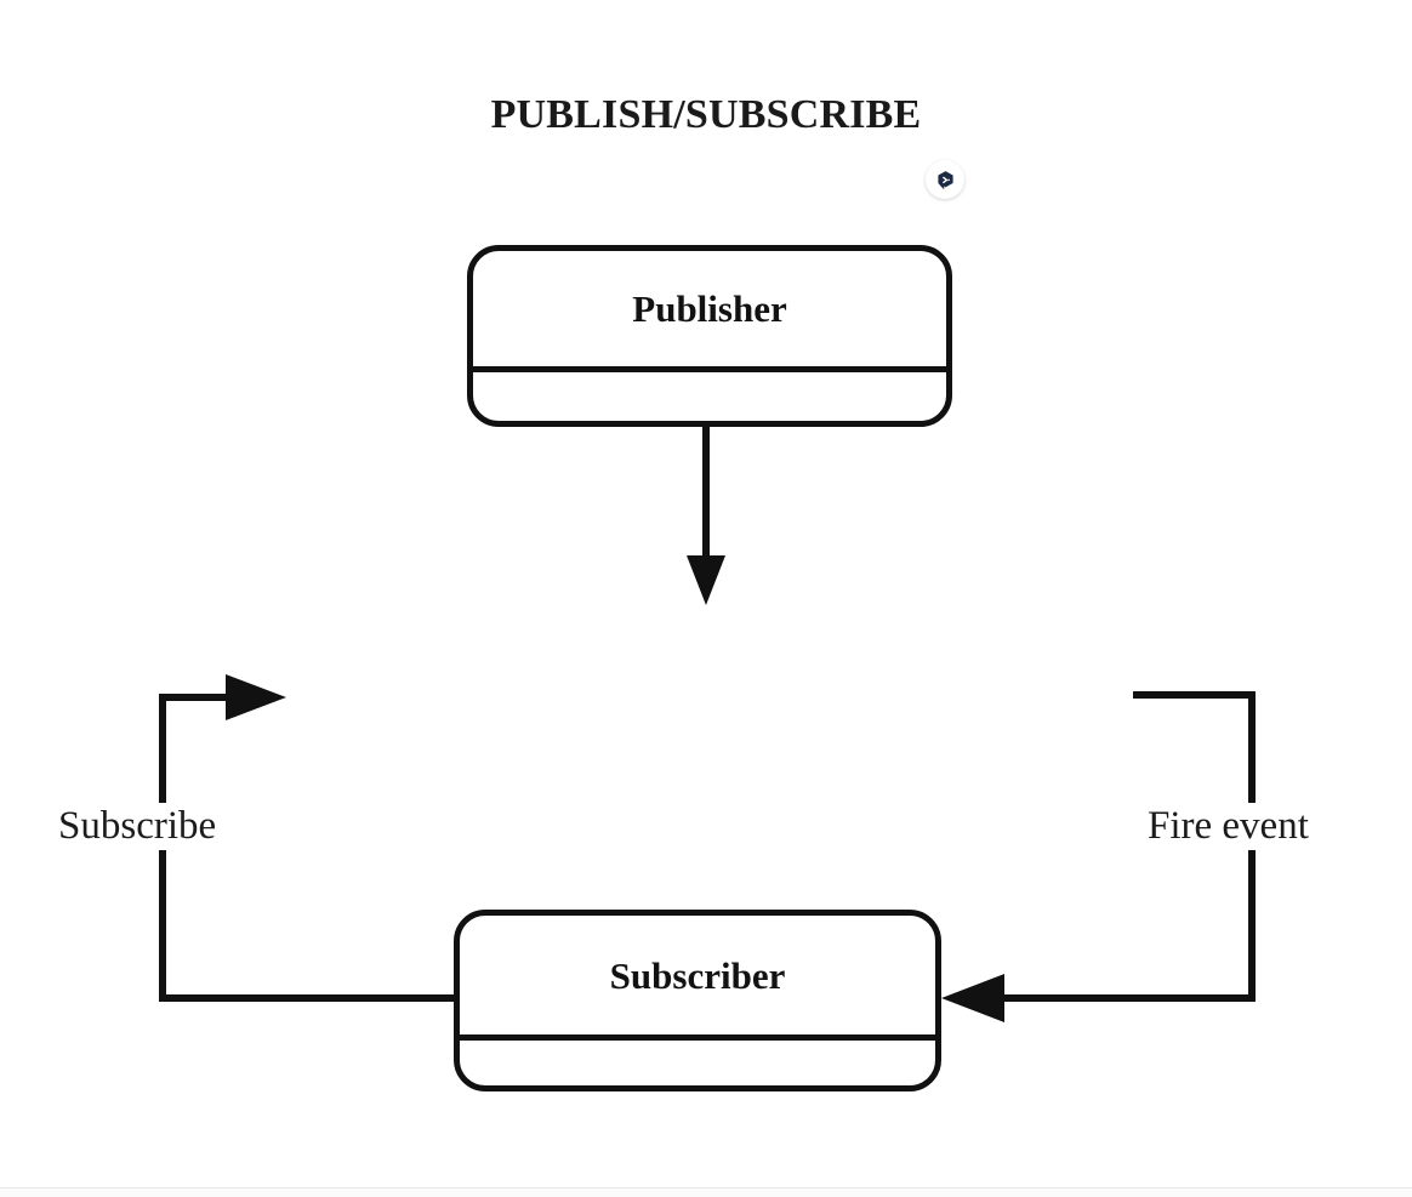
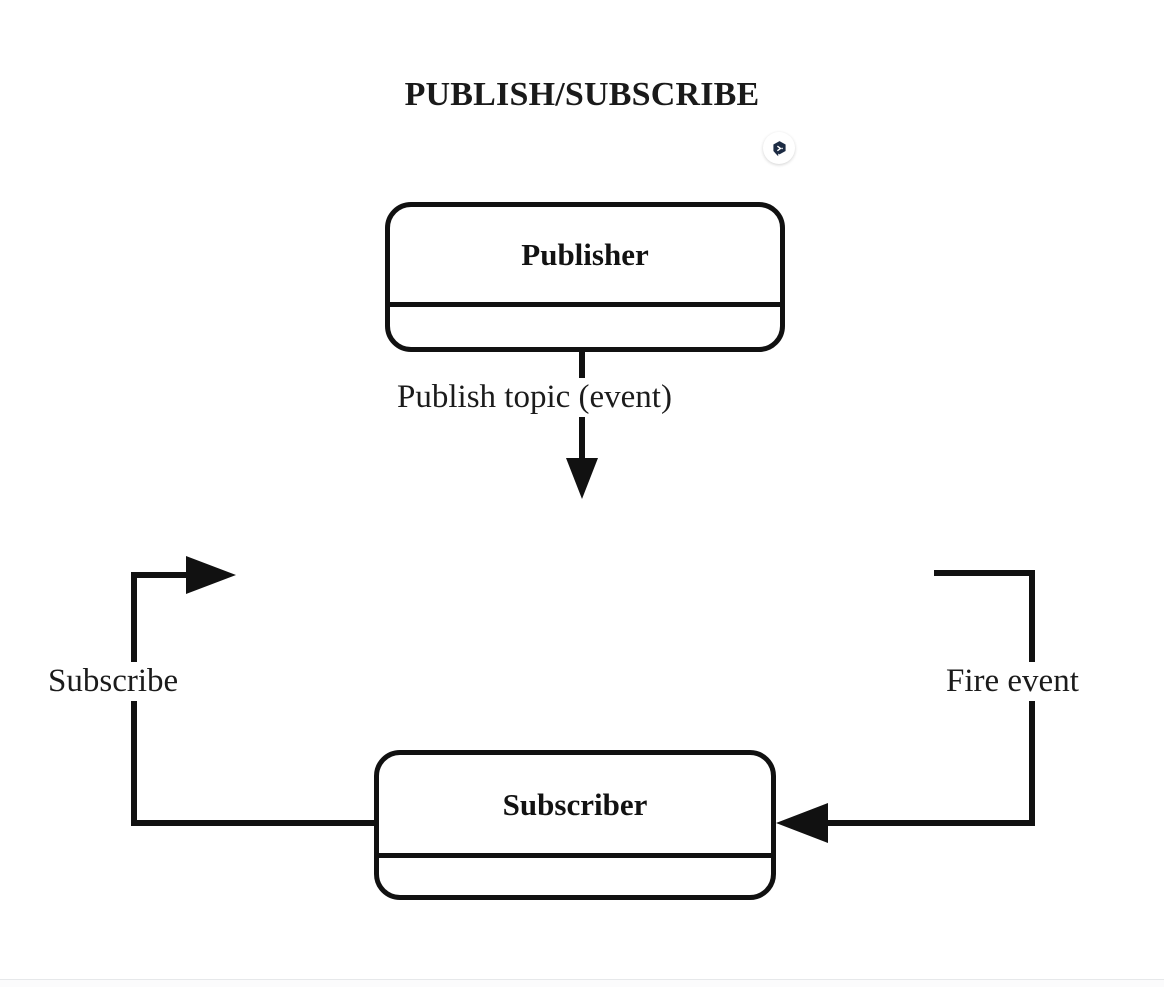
  PUBLISH/SUBSCRIBE
  Publisher
  Subscriber
+ Publish topic (event)
  Subscribe
  Fire event
